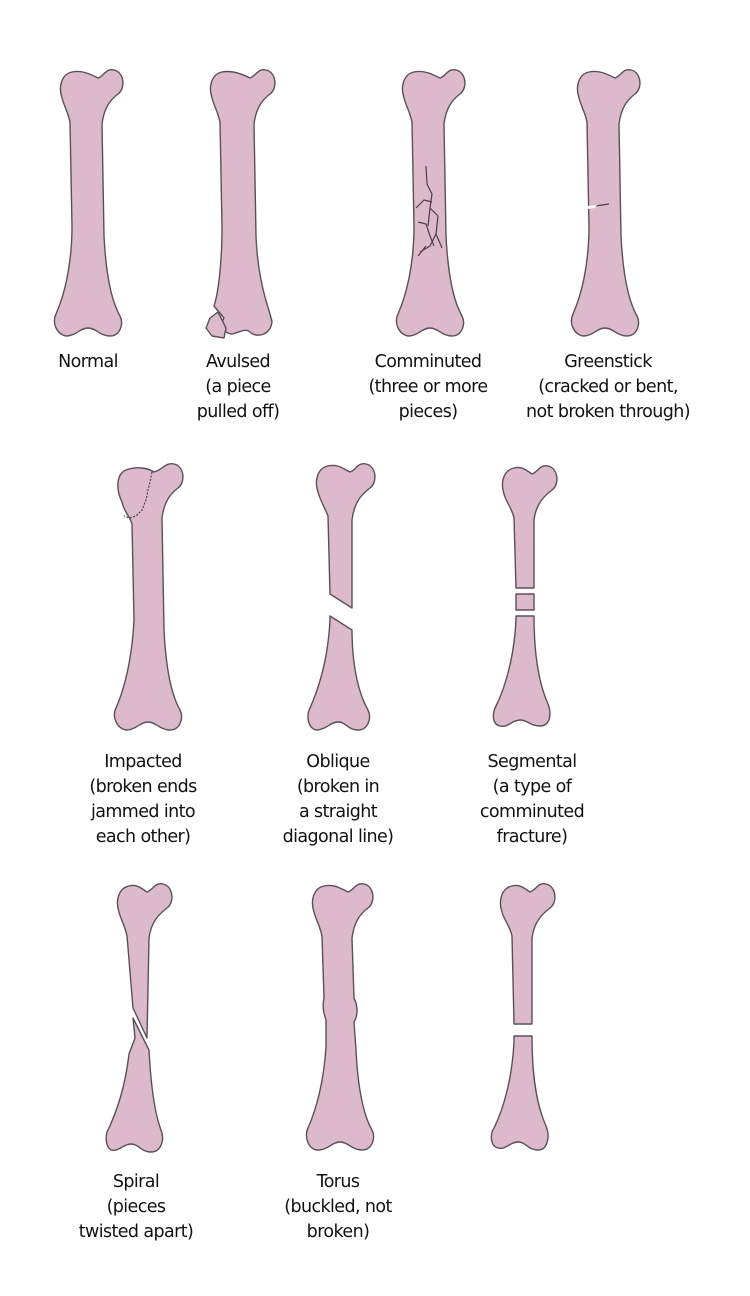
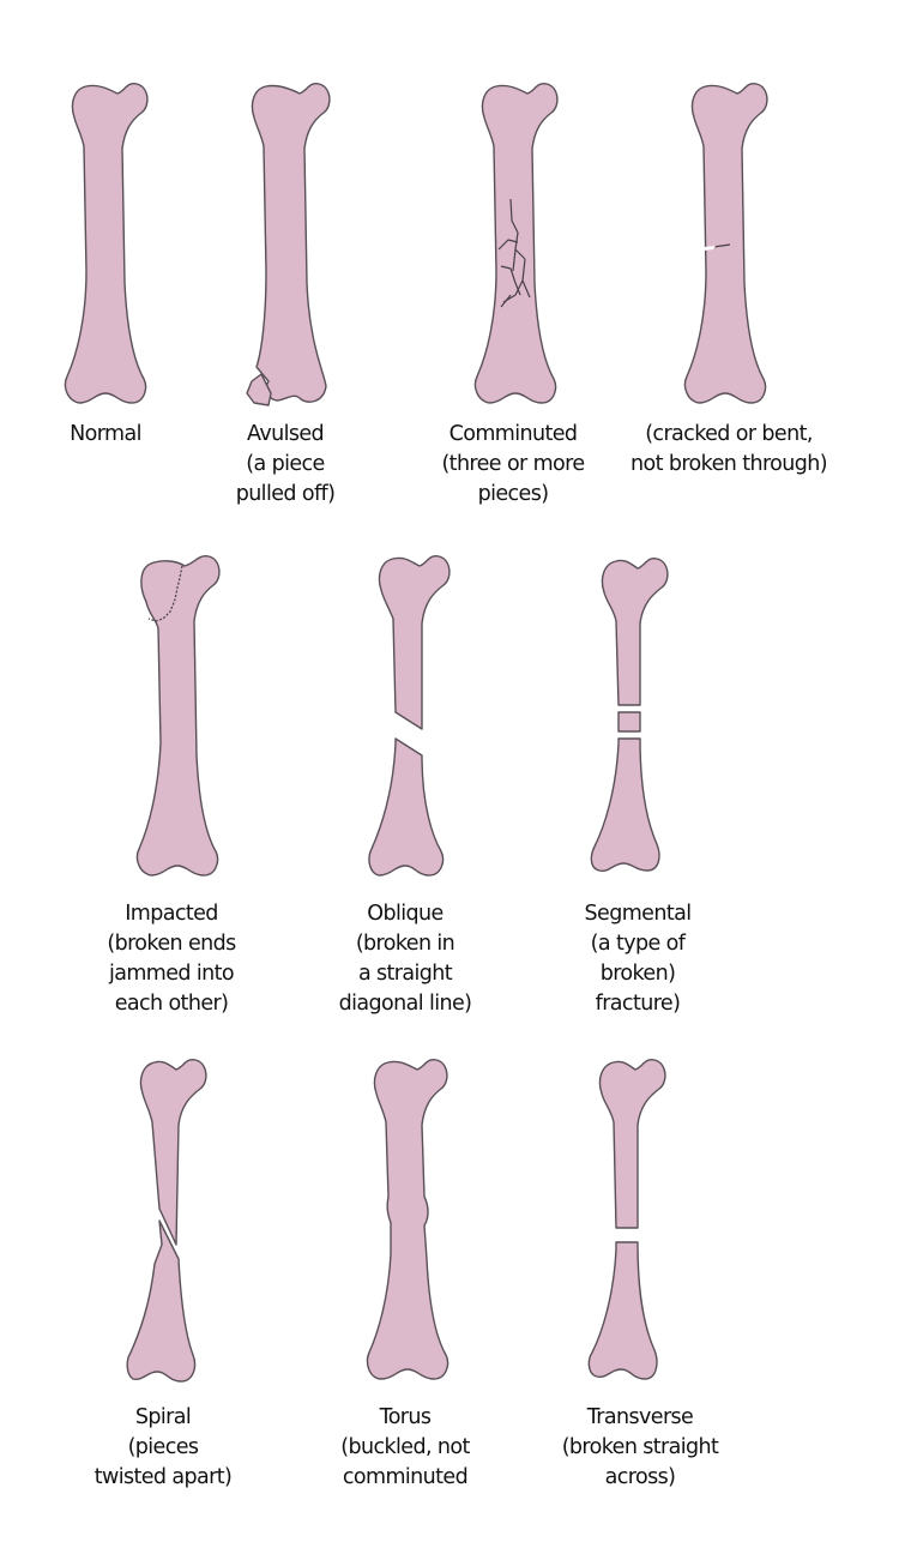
  Normal
  Avulsed
  (a piece
  pulled off)
  Comminuted
  (three or more
  pieces)
- Greenstick
  (cracked or bent,
  not broken through)
  Impacted
  (broken ends
  jammed into
  each other)
  Oblique
  (broken in
  a straight
  diagonal line)
  Segmental
  (a type of
- comminuted
+ broken)
  fracture)
  Spiral
  (pieces
  twisted apart)
  Torus
  (buckled, not
- broken)
+ comminuted
+ Transverse
+ (broken straight
+ across)
